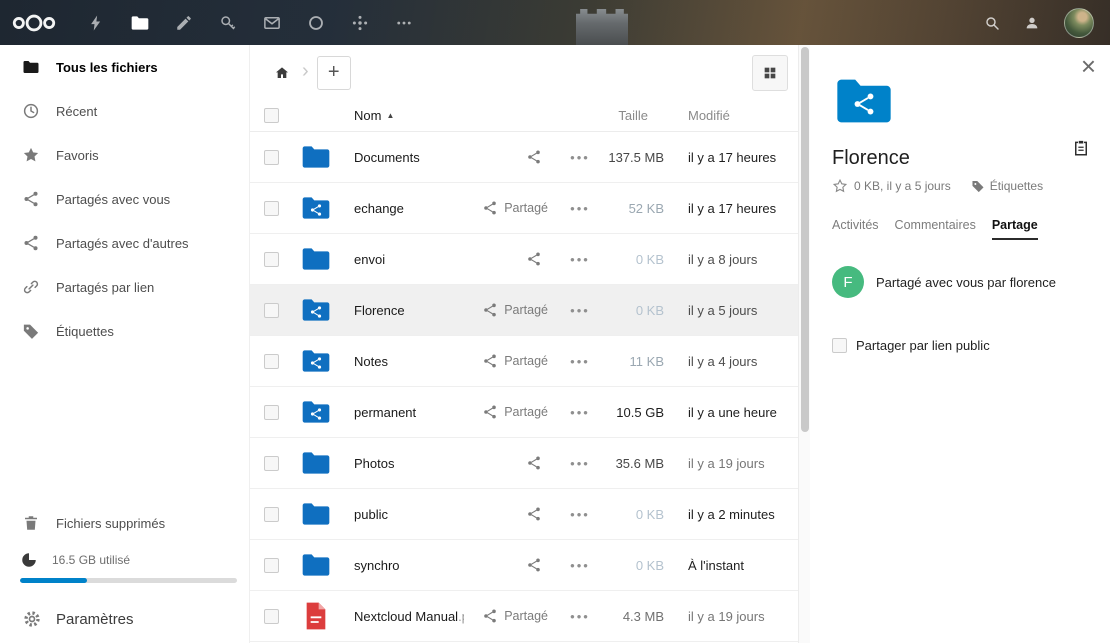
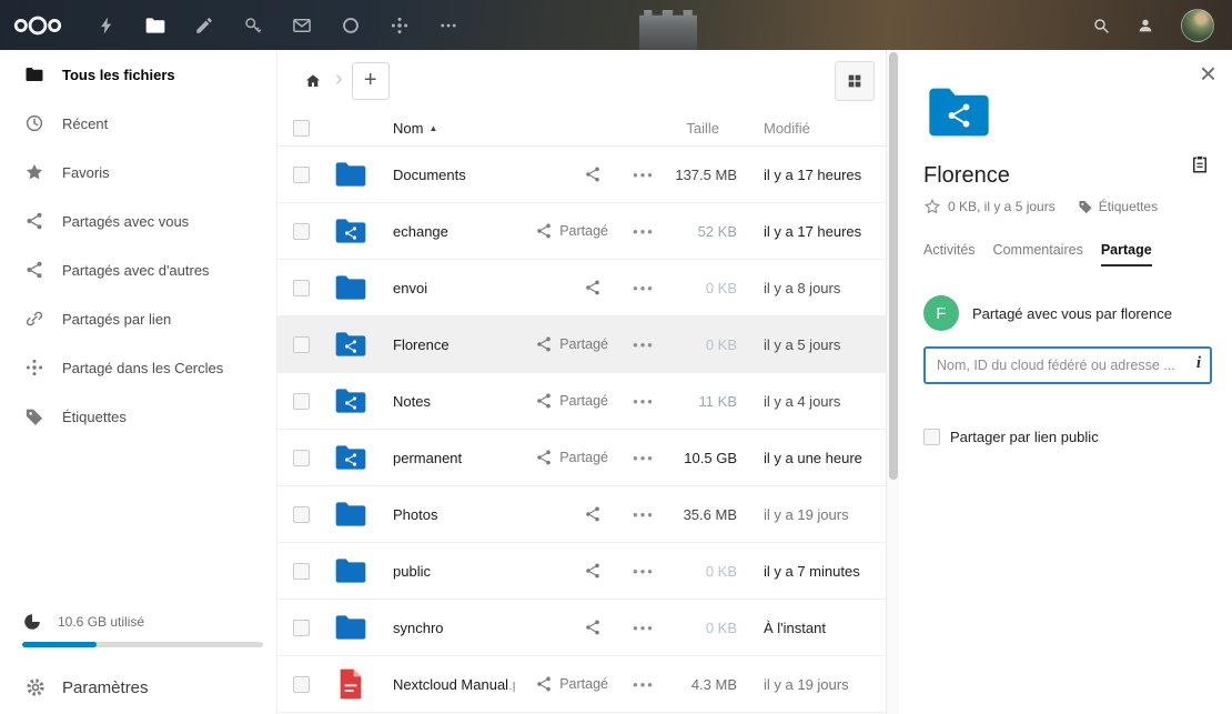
  Tous les fichiers
  Récent
  Favoris
  Partagés avec vous
  Partagés avec d'autres
  Partagés par lien
+ Partagé dans les Cercles
  Étiquettes
- Fichiers supprimés
- 16.5 GB utilisé
+ 10.6 GB utilisé
  Paramètres
  ›
  +
  Nom ▲
  Taille
  Modifié
  Documents
  •••
  137.5 MB
  il y a 17 heures
  echange
  Partagé
  •••
  52 KB
  il y a 17 heures
  envoi
  •••
  0 KB
  il y a 8 jours
  Florence
  Partagé
  •••
  0 KB
  il y a 5 jours
  Notes
  Partagé
  •••
  11 KB
  il y a 4 jours
  permanent
  Partagé
  •••
  10.5 GB
  il y a une heure
  Photos
  •••
  35.6 MB
  il y a 19 jours
  public
  •••
  0 KB
- il y a 2 minutes
+ il y a 7 minutes
  synchro
  •••
  0 KB
  À l'instant
  Nextcloud Manual.
  Partagé
  •••
  4.3 MB
  il y a 19 jours
  ×
  Florence
  0 KB, il y a 5 jours
  Étiquettes
  Activités
  Commentaires
  Partage
  F
  Partagé avec vous par florence
+ Nom, ID du cloud fédéré ou adresse ...
+ i
  Partager par lien public
